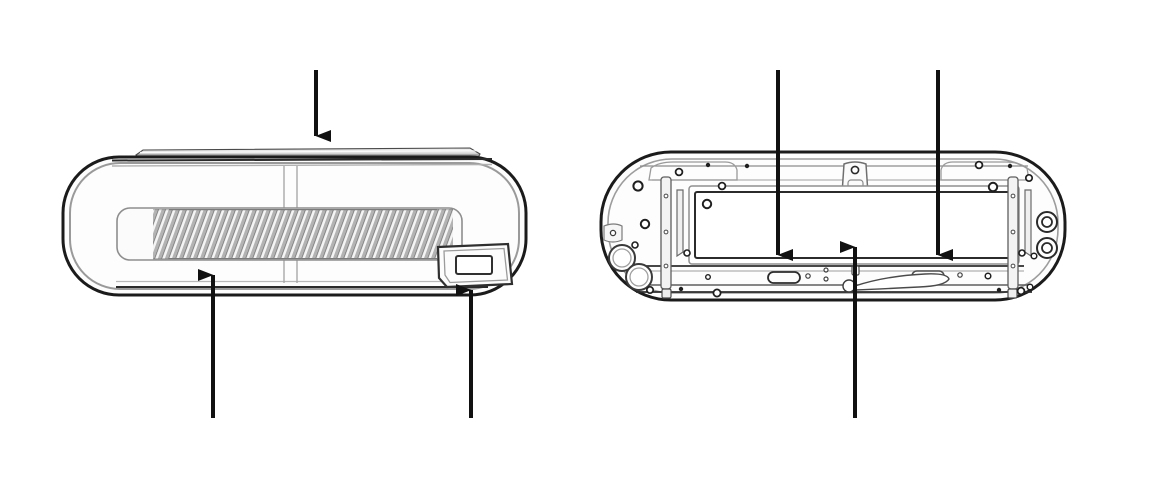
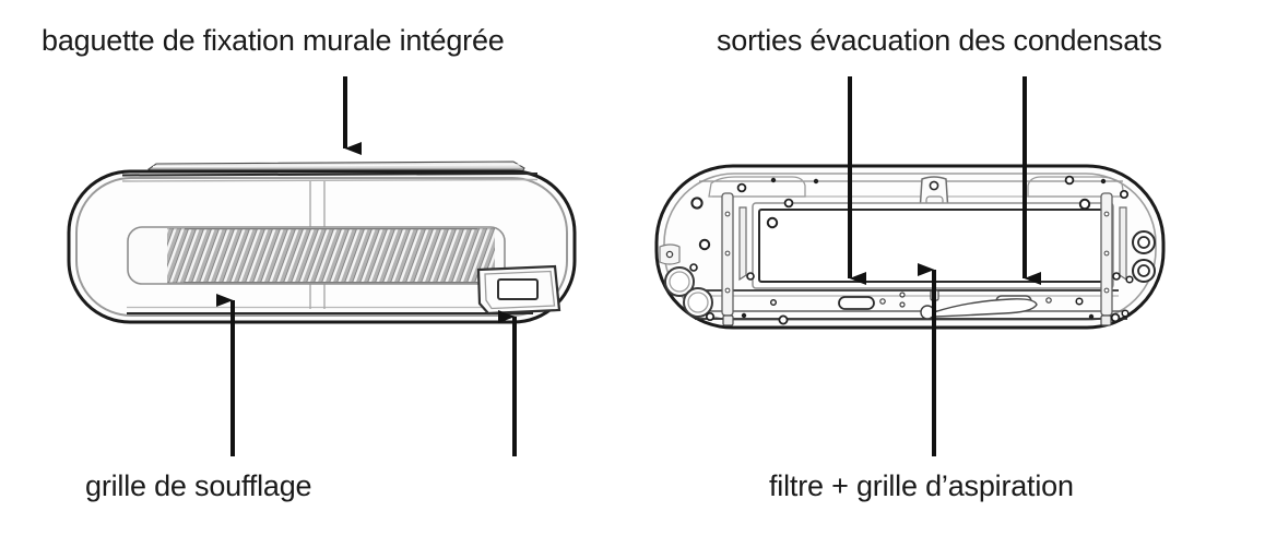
+ baguette de fixation murale intégrée
+ sorties évacuation des condensats
+ grille de soufflage
+ filtre + grille d’aspiration
